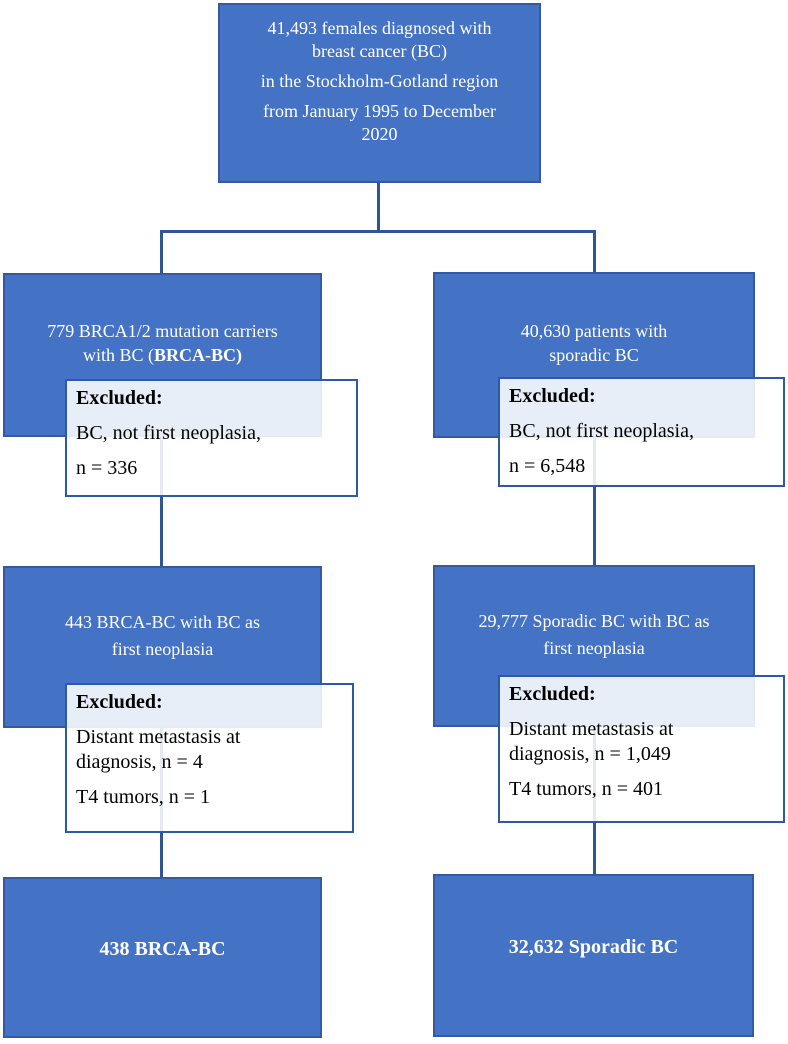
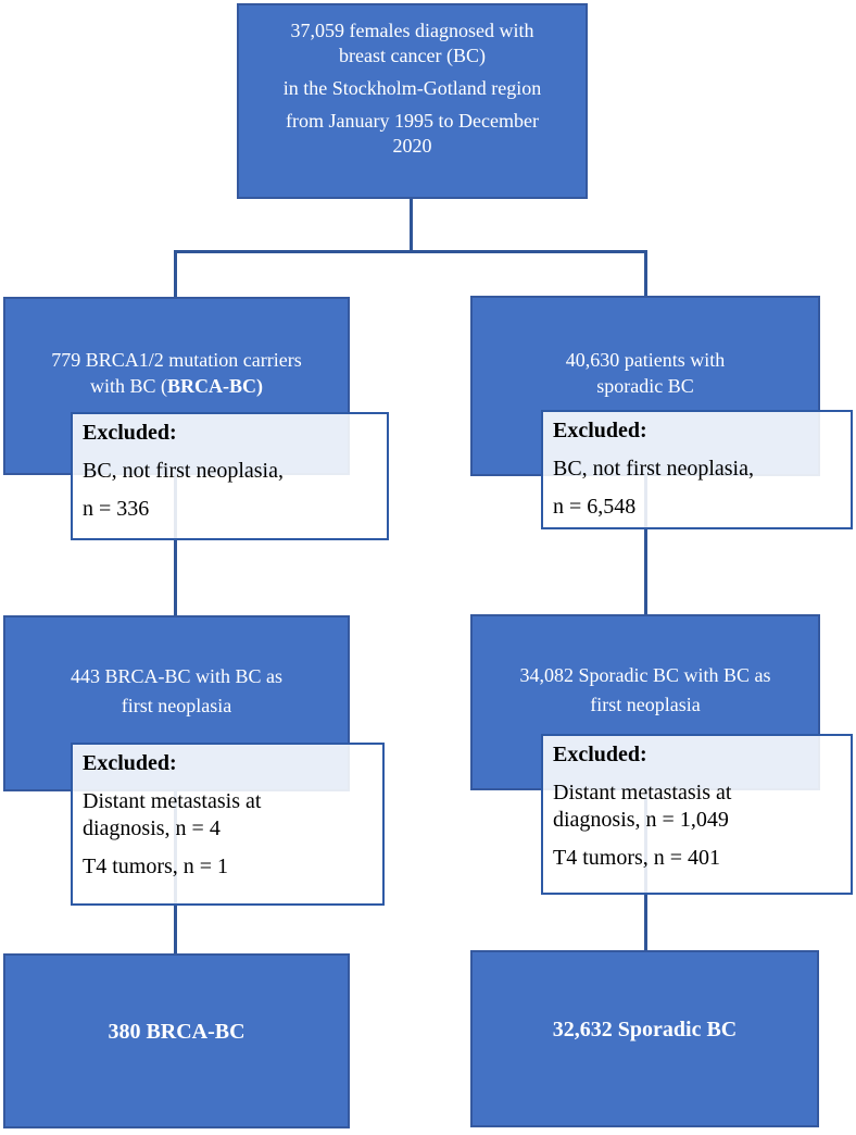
- 41,493 females diagnosed with
+ 37,059 females diagnosed with
  breast cancer (BC)
  in the Stockholm-Gotland region
  from January 1995 to December
  2020
  779 BRCA1/2 mutation carriers
  with BC (BRCA-BC)
  Excluded:
  BC, not first neoplasia,
  n = 336
  443 BRCA-BC with BC as
  first neoplasia
  Excluded:
  Distant metastasis at
  diagnosis, n = 4
  T4 tumors, n = 1
- 438 BRCA-BC
+ 380 BRCA-BC
  40,630 patients with
  sporadic BC
  Excluded:
  BC, not first neoplasia,
  n = 6,548
- 29,777 Sporadic BC with BC as
+ 34,082 Sporadic BC with BC as
  first neoplasia
  Excluded:
  Distant metastasis at
  diagnosis, n = 1,049
  T4 tumors, n = 401
  32,632 Sporadic BC
